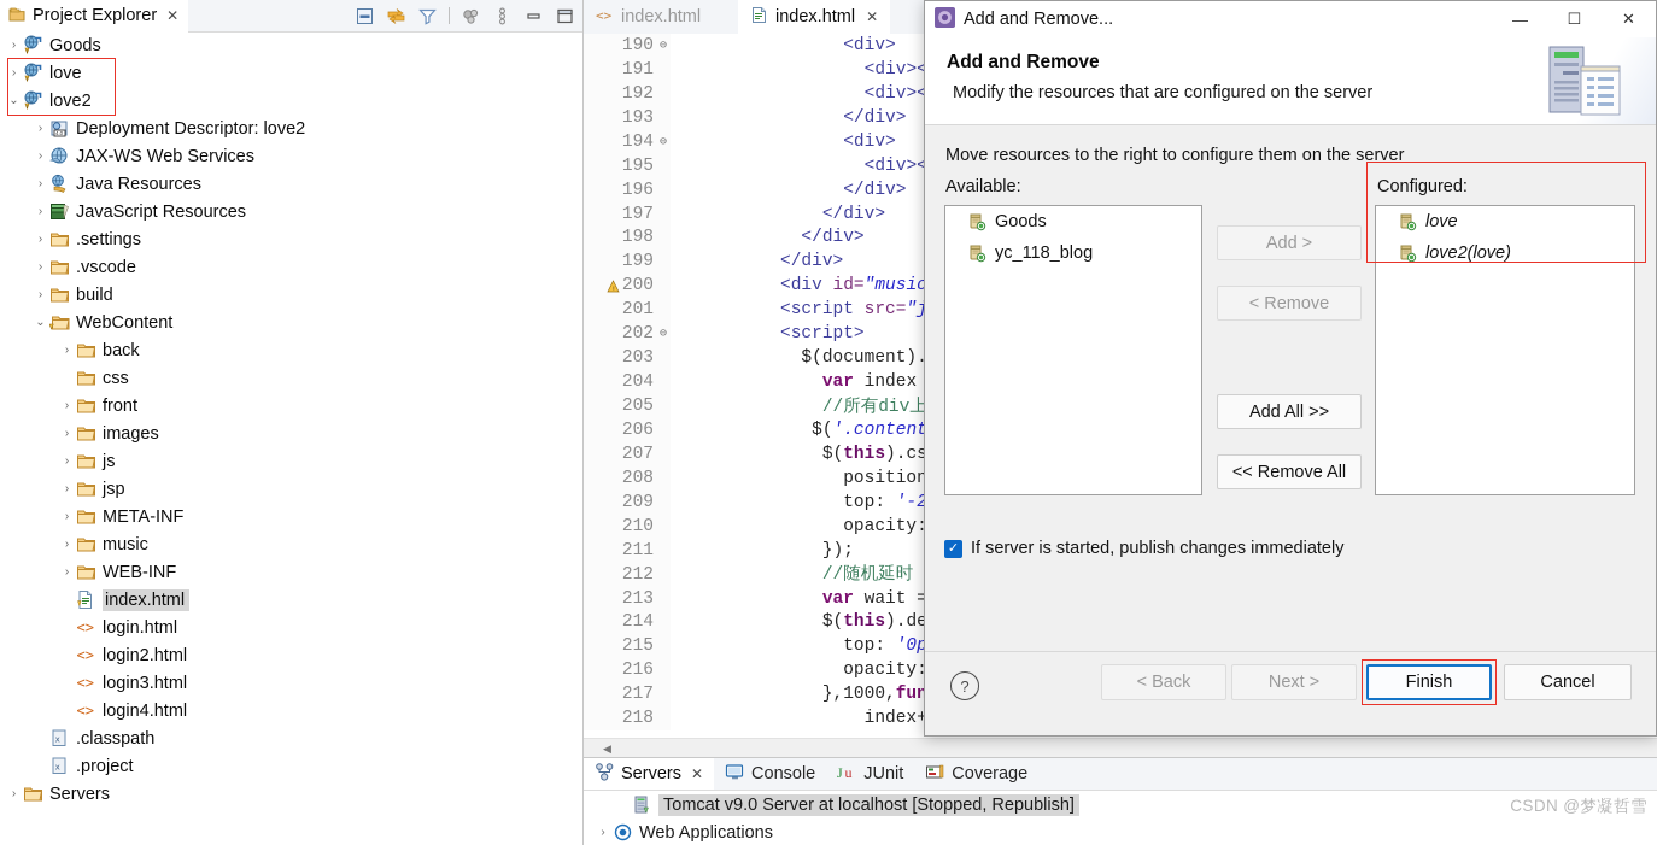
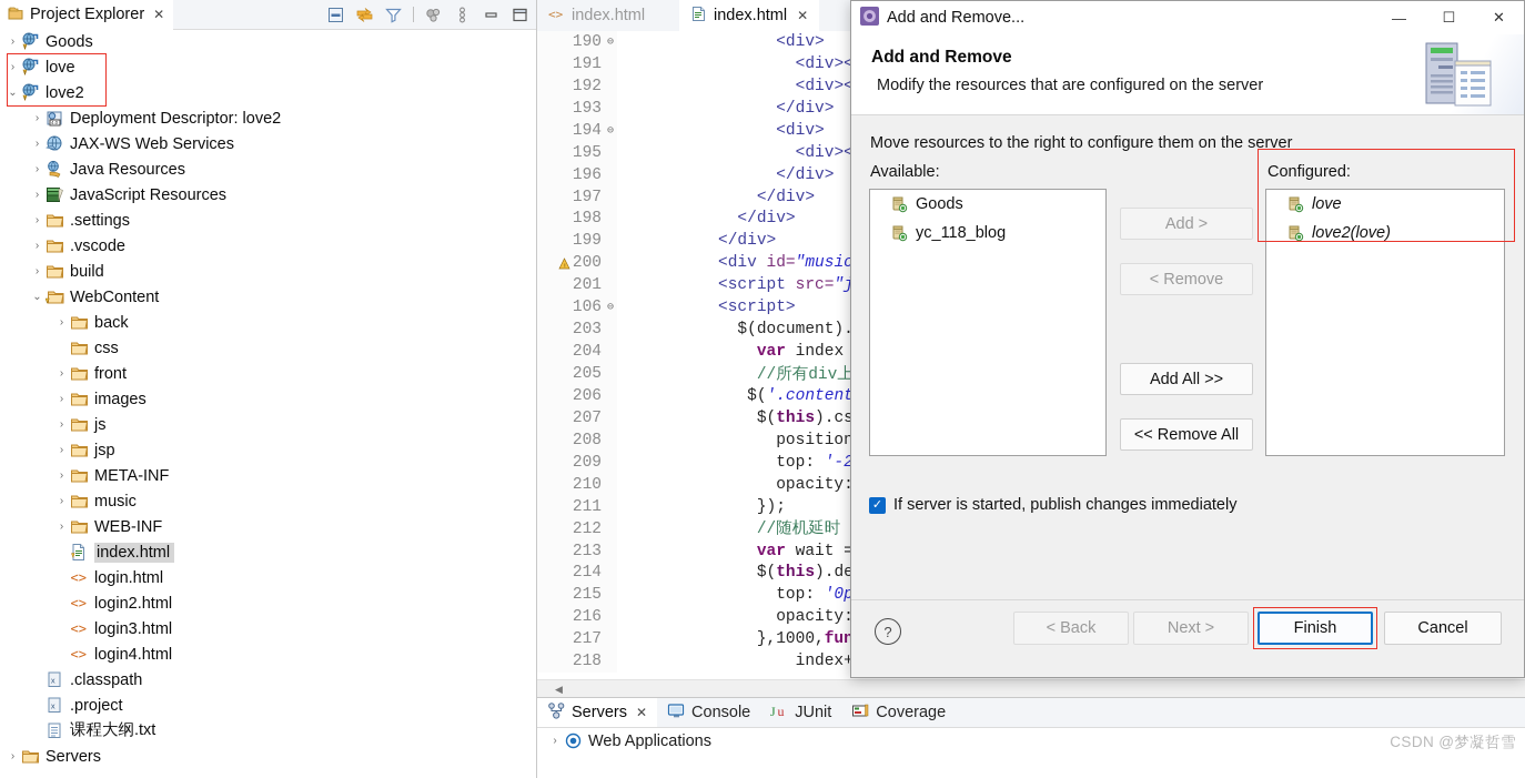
  Project Explorer
  ✕
  ›
  Goods
  ›
  love
  ⌄
  love2
  ›
  Deployment Descriptor: love2
  ›
  JAX-WS Web Services
  ›
  Java Resources
  ›
  JavaScript Resources
  ›
  .settings
  ›
  .vscode
  ›
  build
  ⌄
  WebContent
  ›
  back
  css
  ›
  front
  ›
  images
  ›
  js
  ›
  jsp
  ›
  META-INF
  ›
  music
  ›
  WEB-INF
  index.html
  <>
  login.html
  <>
  login2.html
  <>
  login3.html
  <>
  login4.html
  x
  .classpath
  x
  .project
+ 课程大纲.txt
  ›
  Servers
  <>
  index.html
  index.html
  ✕
  190
  ⊖
  <div>
  191
  <div><
  192
  <div><
  193
  </div>
  194
  ⊖
  <div>
  195
  <div><
  196
  </div>
  197
  </div>
  198
  </div>
  199
  </div>
  200
  <div id="music
  201
  <script src="j
- 202
+ 106
  ⊖
  <script>
  203
  $(document).
  204
  var index
  205
  //所有div上
  206
  $('.content
  207
  $(this).cs
  208
  position
  209
  top: '-2
  210
  opacity:
  211
  });
  212
  //随机延时
  213
  var wait =
  214
  $(this).de
  215
  top: '0p
  216
  opacity:
  217
  },1000,fun
  218
  index+
  ◀
  Servers
  ✕
  Console
  J
  u
  JUnit
  Coverage
- Tomcat v9.0 Server at localhost [Stopped, Republish]
  ›
  Web Applications
  Add and Remove...
  —
  ☐
  ✕
  Add and Remove
  Modify the resources that are configured on the server
  Move resources to the right to configure them on the server
  Available:
  Configured:
  Goods
  yc_118_blog
  love
  love2(love)
  Add >
  < Remove
  Add All >>
  << Remove All
  ✓
  If server is started, publish changes immediately
  ?
  < Back
  Next >
  Finish
  Cancel
  CSDN @梦凝哲雪
